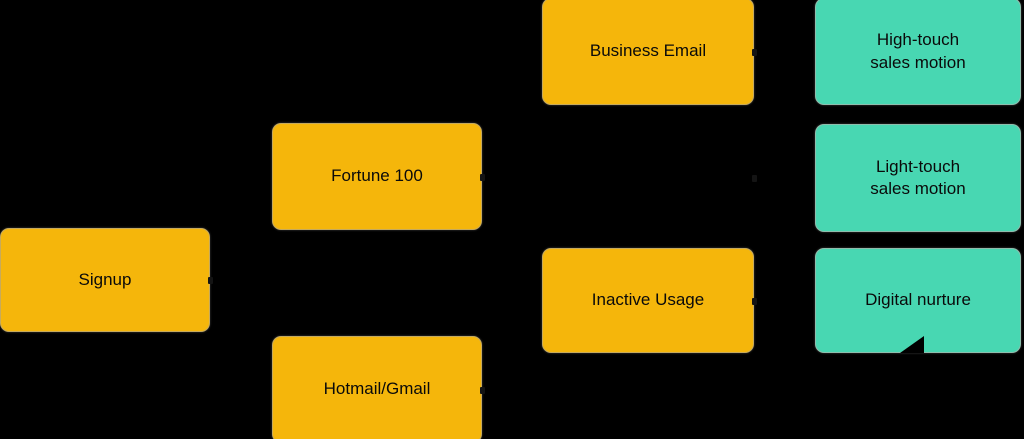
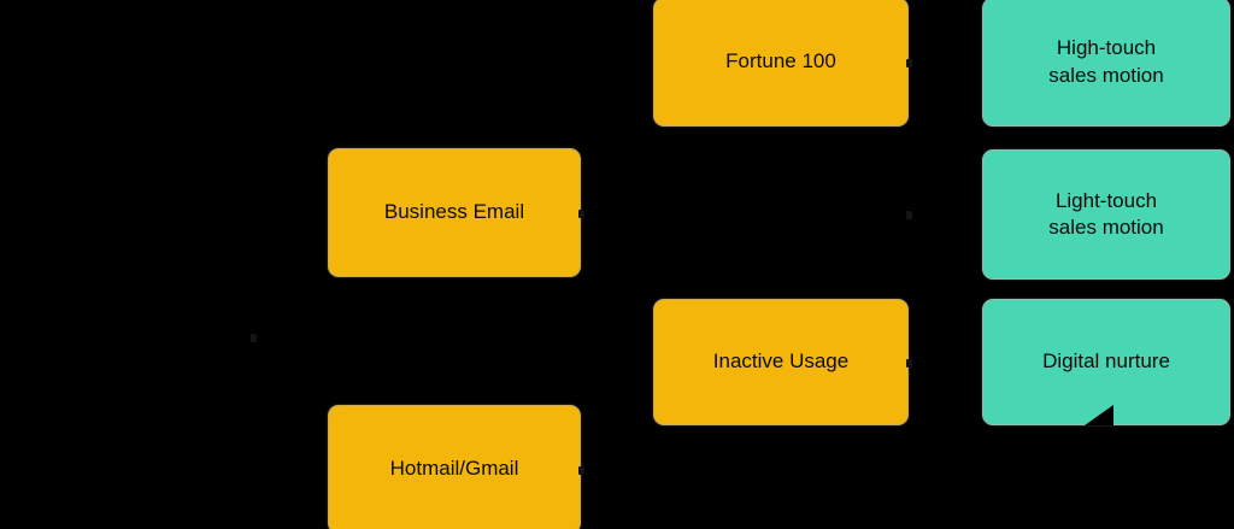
- Signup
- Fortune 100
+ Business Email
  Hotmail/Gmail
- Business Email
+ Fortune 100
  Inactive Usage
  High-touch
  sales motion
  Light-touch
  sales motion
  Digital nurture
